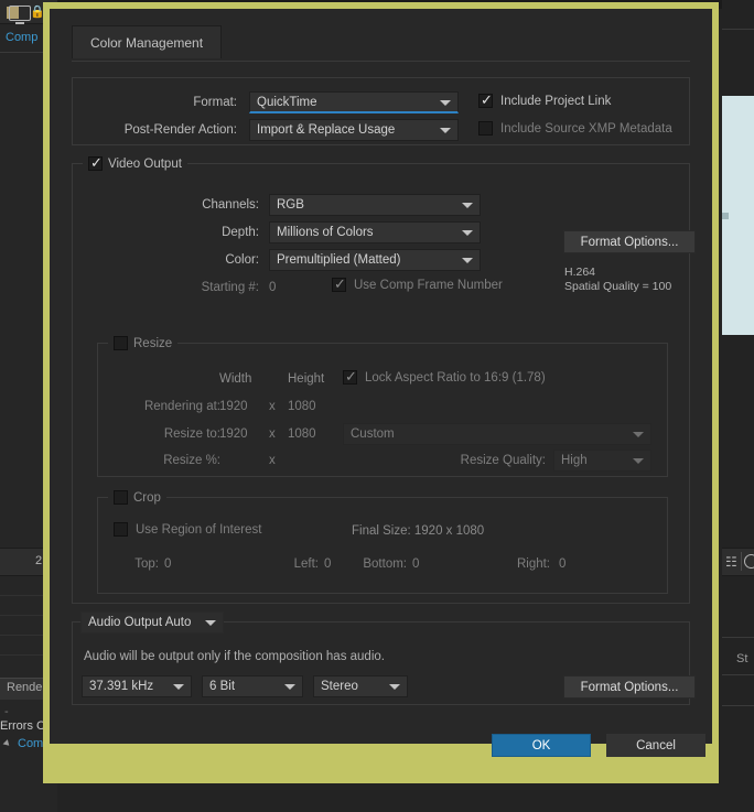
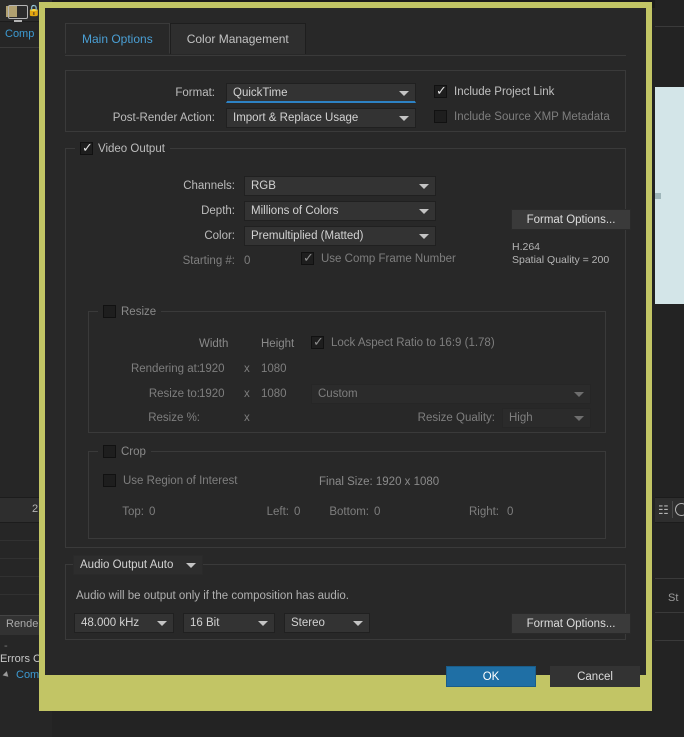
  🔒
  Comp
  2
  Rende
  -
  Errors C
  Com
  ☷
  St
+ Main Options
  Color Management
  Format:
  QuickTime
  Include Project Link
  Post-Render Action:
  Import & Replace Usage
  Include Source XMP Metadata
  Video Output
  Channels:
  RGB
  Depth:
  Millions of Colors
  Color:
  Premultiplied (Matted)
  Starting #:
  0
  Use Comp Frame Number
  Format Options...
  H.264
- Spatial Quality = 100
+ Spatial Quality = 200
  Resize
  Width
  Height
  Lock Aspect Ratio to 16:9 (1.78)
  Rendering at:
  1920
  x
  1080
  Resize to:
  1920
  x
  1080
  Custom
  Resize %:
  x
  Resize Quality:
  High
  Crop
  Use Region of Interest
  Final Size: 1920 x 1080
  Top:
  0
  Left:
  0
  Bottom:
  0
  Right:
  0
  Audio Output Auto
  Audio will be output only if the composition has audio.
- 37.391 kHz
+ 48.000 kHz
- 6 Bit
+ 16 Bit
  Stereo
  Format Options...
  OK
  Cancel
